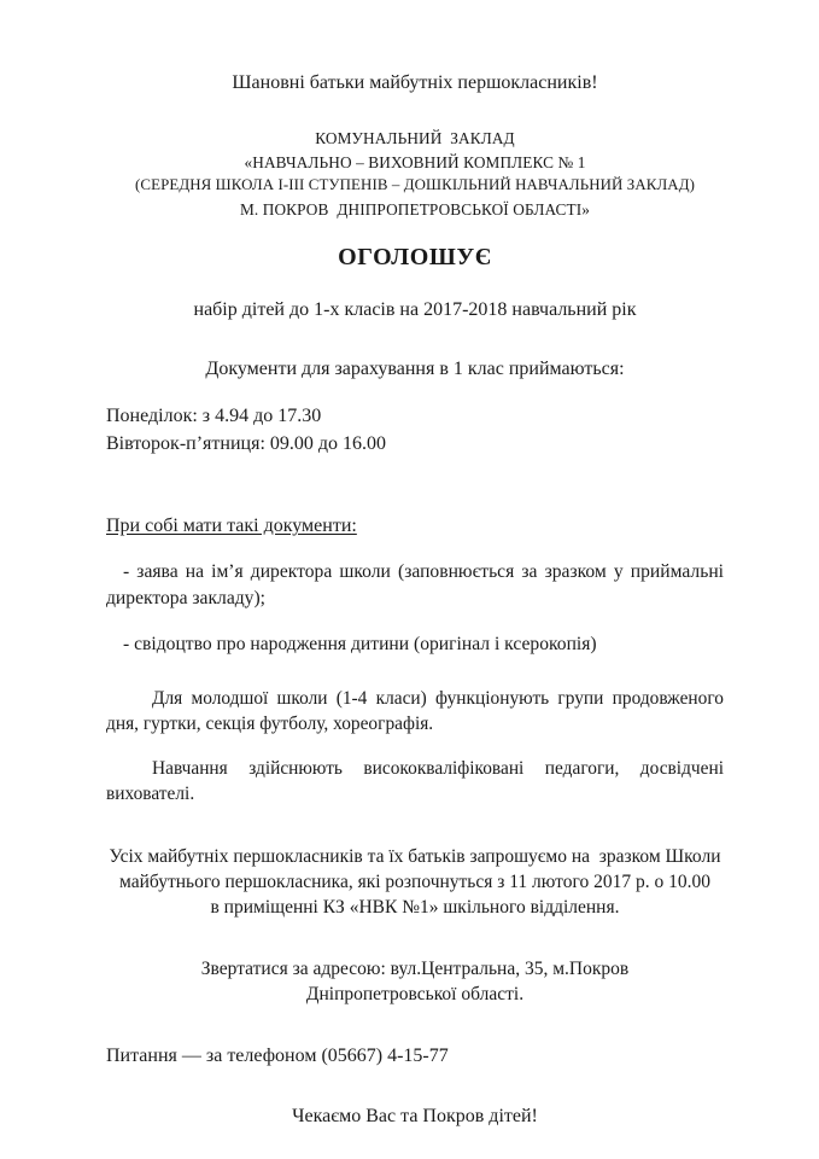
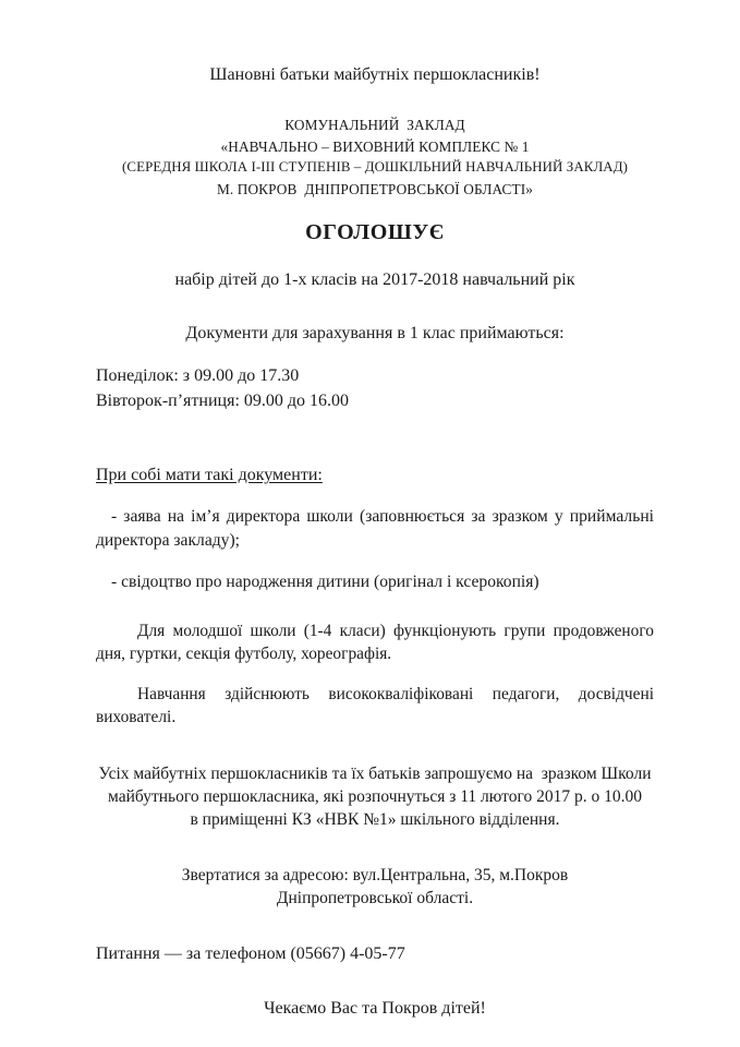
  Шановні батьки майбутніх першокласників!
  КОМУНАЛЬНИЙ ЗАКЛАД
  «НАВЧАЛЬНО – ВИХОВНИЙ КОМПЛЕКС № 1
  (СЕРЕДНЯ ШКОЛА І-ІІІ СТУПЕНІВ – ДОШКІЛЬНИЙ НАВЧАЛЬНИЙ ЗАКЛАД)
  М. ПОКРОВ ДНІПРОПЕТРОВСЬКОЇ ОБЛАСТІ»
  ОГОЛОШУЄ
  набір дітей до 1-х класів на 2017-2018 навчальний рік
  Документи для зарахування в 1 клас приймаються:
- Понеділок: з 4.94 до 17.30
+ Понеділок: з 09.00 до 17.30
  Вівторок-п’ятниця: 09.00 до 16.00
  При собі мати такі документи:
  - заява на ім’я директора школи (заповнюється за зразком у приймальні директора закладу);
  - свідоцтво про народження дитини (оригінал і ксерокопія)
  Для молодшої школи (1-4 класи) функціонують групи продовженого дня, гуртки, секція футболу, хореографія.
  Навчання здійснюють висококваліфіковані педагоги, досвідчені вихователі.
  Усіх майбутніх першокласників та їх батьків запрошуємо на зразком Школи
  майбутнього першокласника, які розпочнуться з 11 лютого 2017 р. о 10.00
  в приміщенні КЗ «НВК №1» шкільного відділення.
  Звертатися за адресою: вул.Центральна, 35, м.Покров
  Дніпропетровської області.
- Питання — за телефоном (05667) 4-15-77
+ Питання — за телефоном (05667) 4-05-77
  Чекаємо Вас та Покров дітей!
